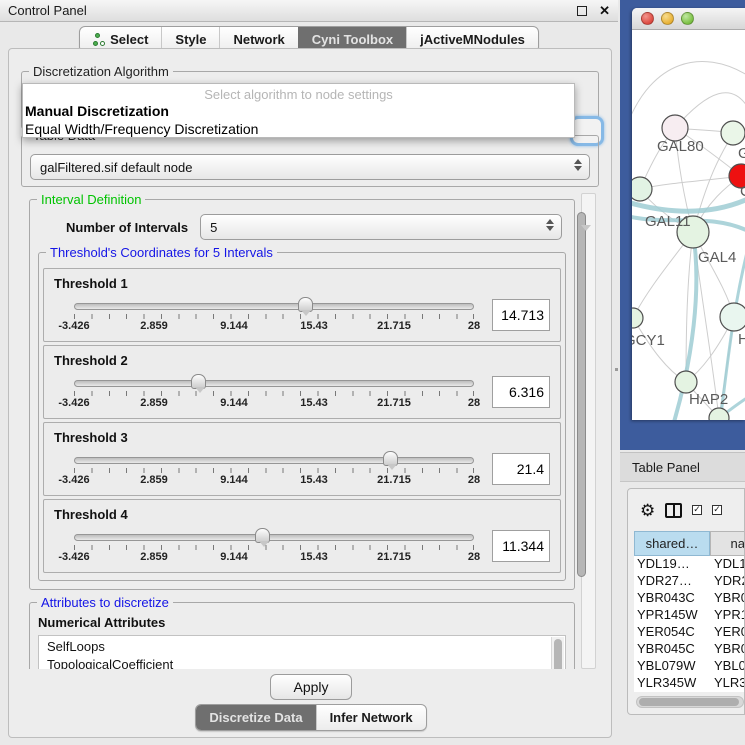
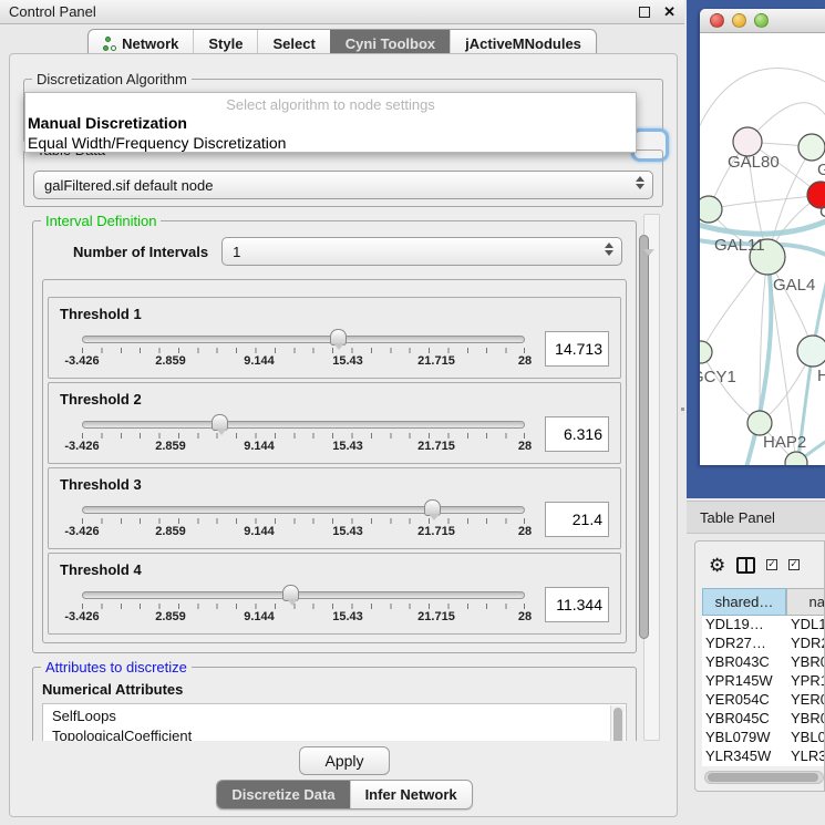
  Control Panel
  ✕
- Select
+ Network
  Style
- Network
+ Select
  Cyni Toolbox
  jActiveMNodules
  Discretization Algorithm
  Select algorithm to node settings
  Manual Discretization
  Equal Width/Frequency Discretization
  galFiltered.sif default node
  Interval Definition
  Number of Intervals
- 5
+ 1
- Threshold's Coordinates for 5 Intervals
  Threshold 1
  -3.426
  2.859
  9.144
  15.43
  21.715
  28
  14.713
  Threshold 2
  -3.426
  2.859
  9.144
  15.43
  21.715
  28
  6.316
  Threshold 3
  -3.426
  2.859
  9.144
  15.43
  21.715
  28
  21.4
  Threshold 4
  -3.426
  2.859
  9.144
  15.43
  21.715
  28
  11.344
  Attributes to discretize
  Numerical Attributes
  SelfLoops
  TopologicalCoefficient
  Apply
  Discretize Data
  Infer Network
  GAL80
  GAL11
  GAL4
  CY1
  H
  HAP2
  Table Panel
  ⚙
  shared…
  na
  YDL19…
  YDL1
  YDR27…
  YDR
  YBR043C
  YBR
  YPR145W
  YPR
  YER054C
  YER
  YBR045C
  YBR
  YBL079W
  YBL0
  YLR345W
  YLR3
